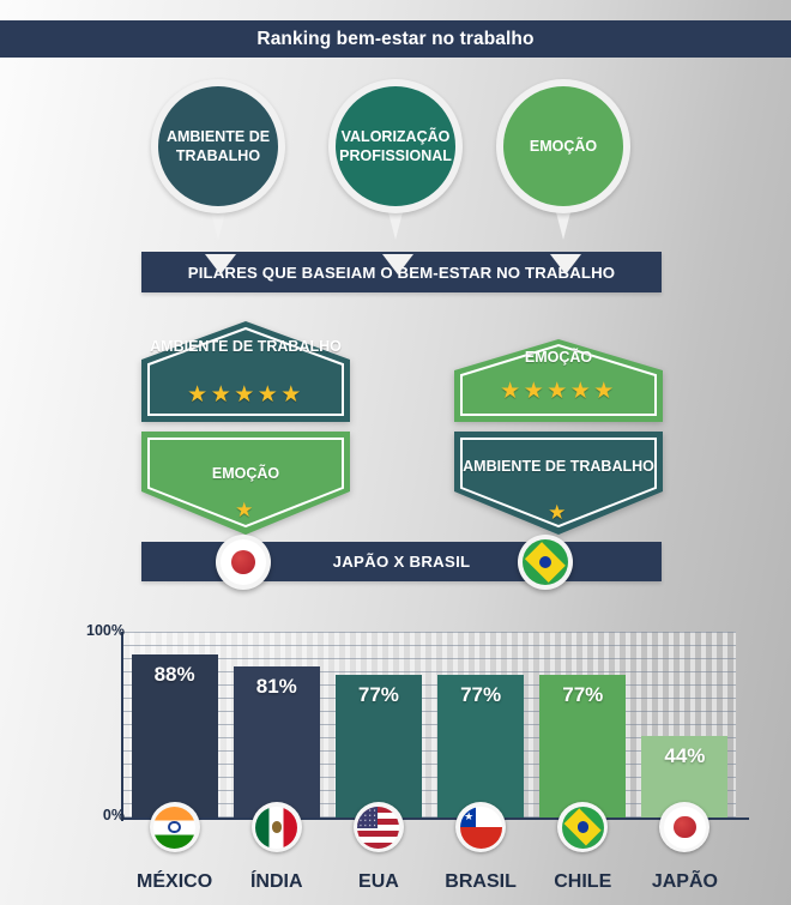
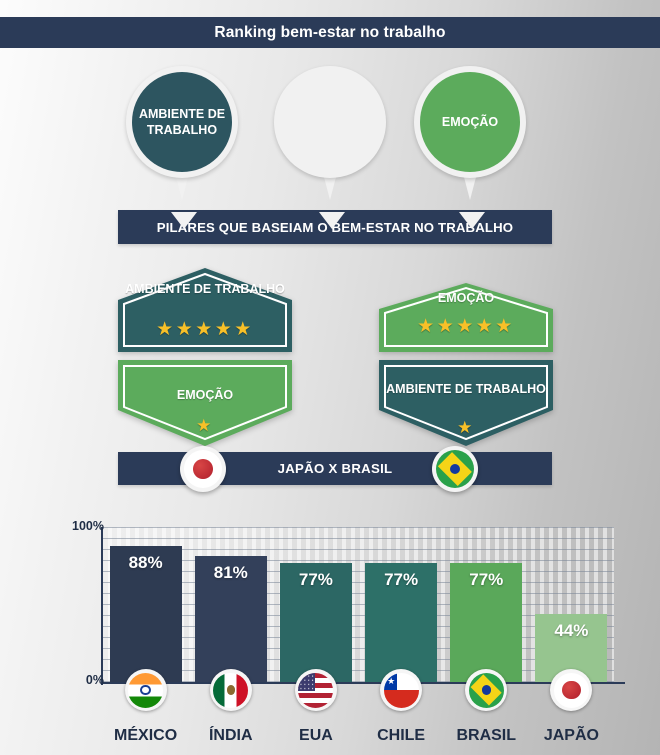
  Ranking bem-estar no trabalho
  AMBIENTE DE TRABALHO
- VALORIZAÇÃO PROFISSIONAL
  EMOÇÃO
  PILARES QUE BASEIAM O BEM-ESTAR NO TRABALHO
  AMBIENTE DE TRABALHO
  ★★★★★
  EMOÇÃO
  ★★★★★
  EMOÇÃO
  ★
  AMBIENTE DE TRABALHO
  ★
  JAPÃO X BRASIL
  100%
  0%
  88%
  MÉXICO
  81%
  ÍNDIA
  77%
  EUA
  77%
  ★
- BRASIL
+ CHILE
  77%
- CHILE
+ BRASIL
  44%
  JAPÃO
